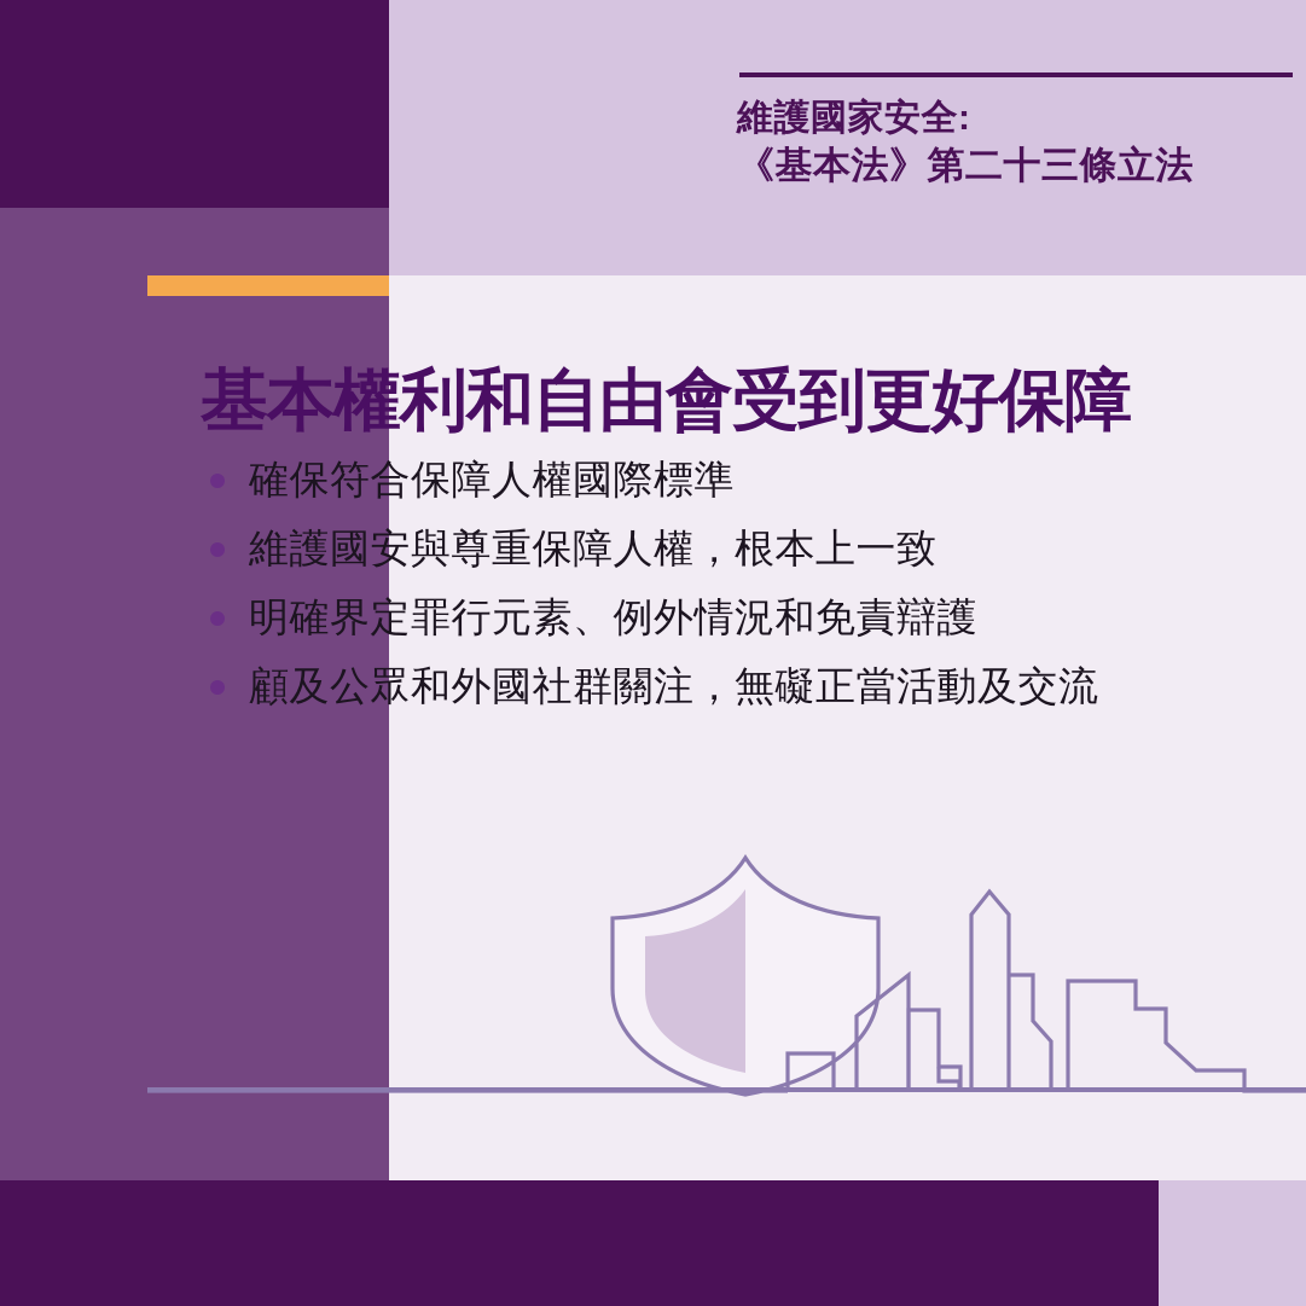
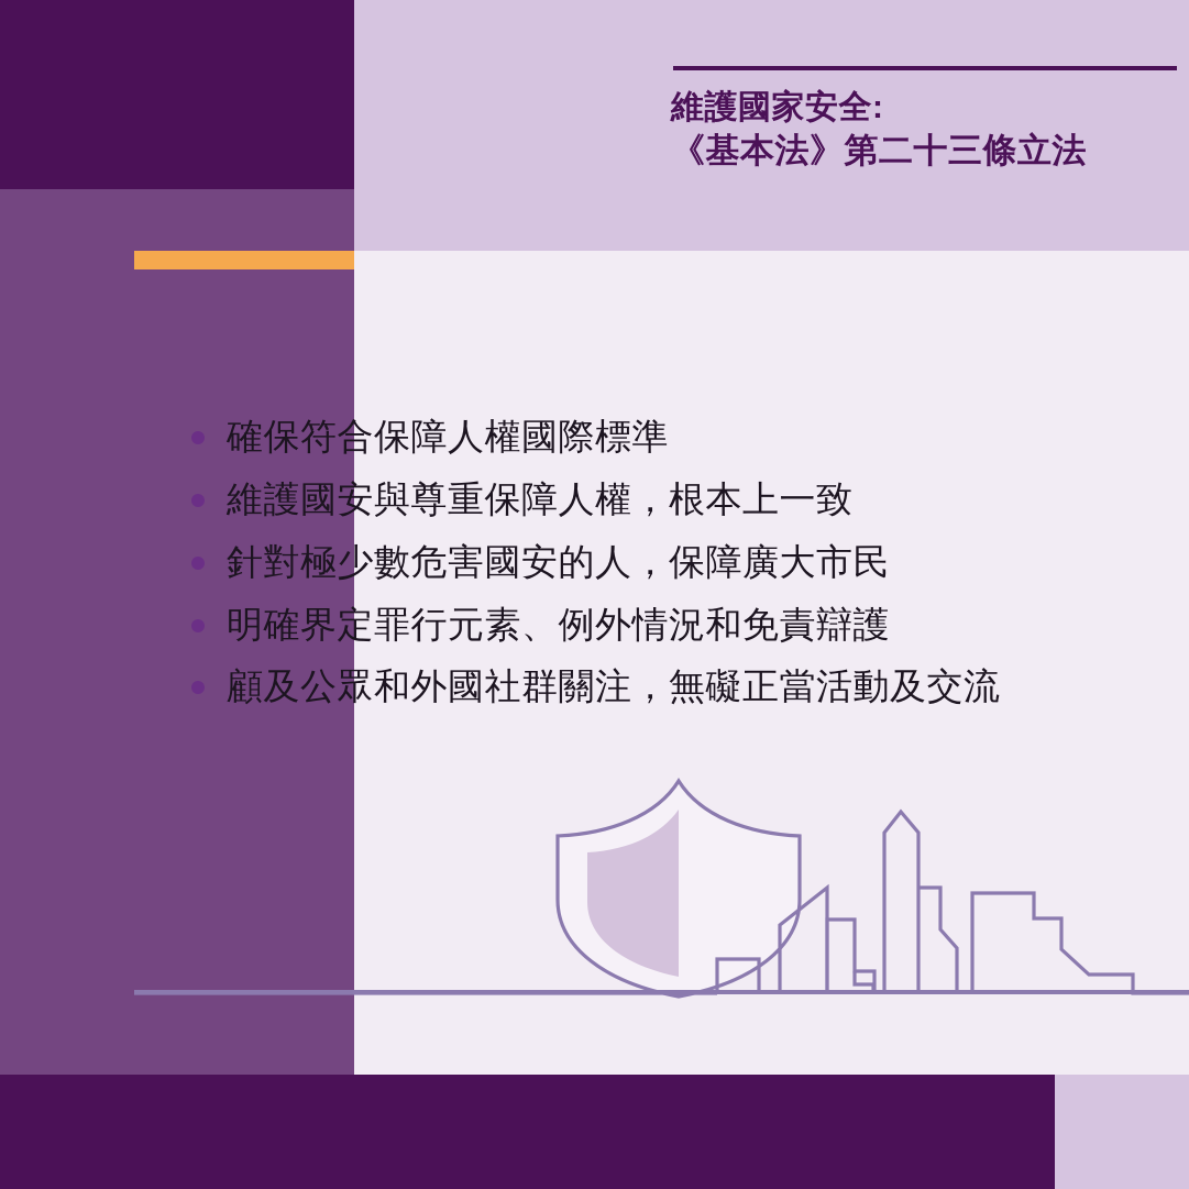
  維護國家安全:
  《基本法》第二十三條立法
- 基本權利和自由會受到更好保障
  確保符合保障人權國際標準
  維護國安與尊重保障人權，根本上一致
+ 針對極少數危害國安的人，保障廣大市民
  明確界定罪行元素、例外情況和免責辯護
  顧及公眾和外國社群關注，無礙正當活動及交流
